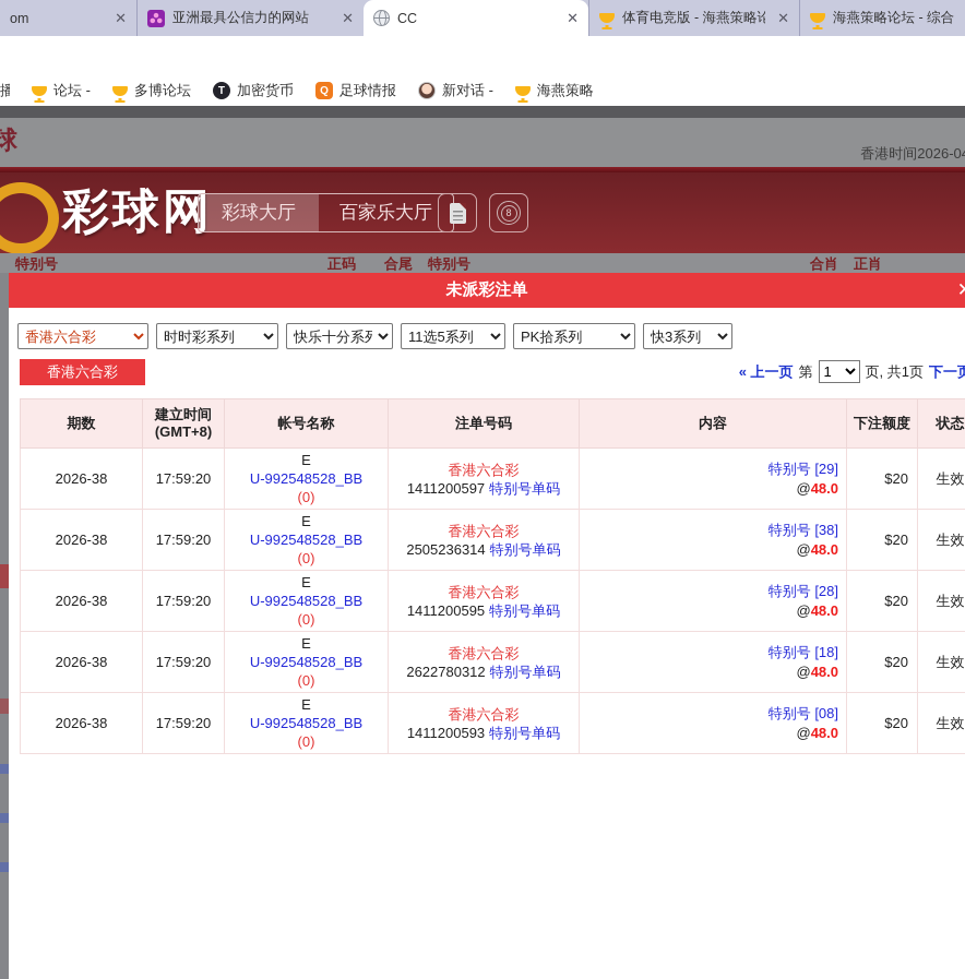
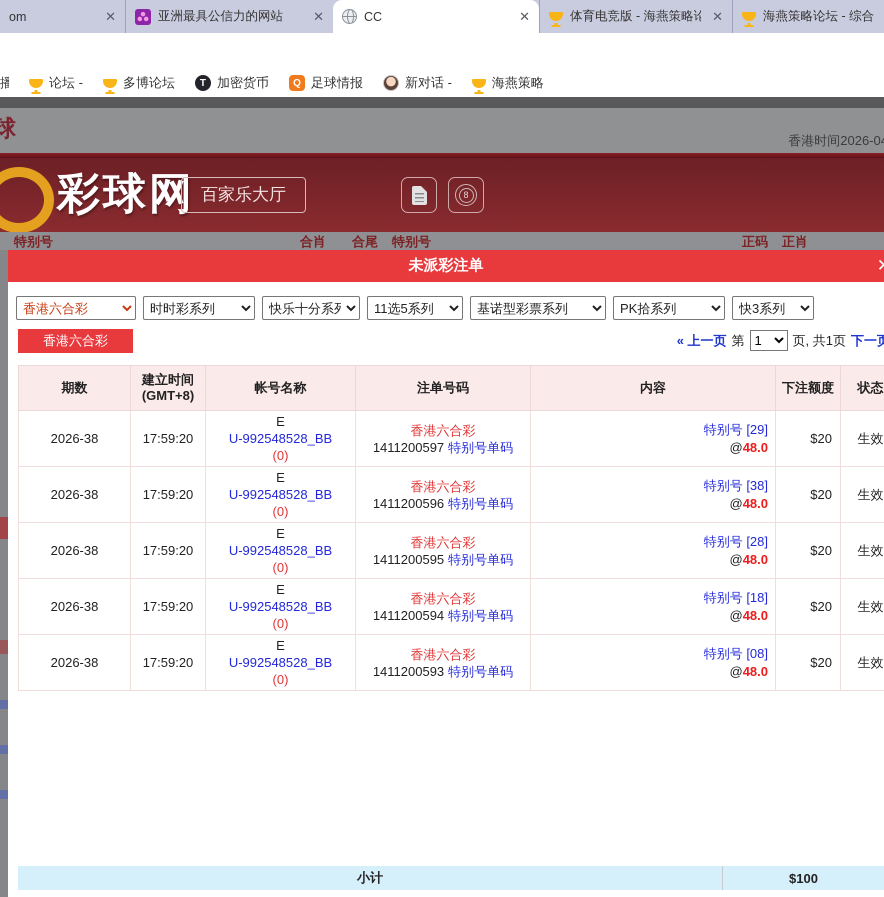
  om
  ✕
  亚洲最具公信力的网站
  ✕
  CC
  ✕
  体育电竞版 - 海燕策略论
  ✕
  海燕策略论坛 - 综合
  播
  论坛 -
  多博论坛
  加密货币
  足球情报
  新对话 -
  海燕策略
  球
  香港时间2026-0
  彩球网
- 彩球大厅
  百家乐大厅
  特别号
- 正码
+ 合肖
  合尾
  特别号
- 合肖
+ 正码
  正肖
  未派彩注单
  香港六合彩
  时时彩系列
  快乐十分系列
  11选5系列
+ 基诺型彩票系列
  PK拾系列
  快3系列
  香港六合彩
  « 上一页
  第
  1
  页, 共1页
  期数	建立时间(GMT+8)	帐号名称	注单号码	内容	下注额度	状态
  2026-38	17:59:20	EU-992548528_BB(0)	香港六合彩1411200597 特别号单码	特别号 [29]@48.0	$20	生效
- 2026-38	17:59:20	EU-992548528_BB(0)	香港六合彩2505236314 特别号单码	特别号 [38]@48.0	$20	生效
+ 2026-38	17:59:20	EU-992548528_BB(0)	香港六合彩1411200596 特别号单码	特别号 [38]@48.0	$20	生效
  2026-38	17:59:20	EU-992548528_BB(0)	香港六合彩1411200595 特别号单码	特别号 [28]@48.0	$20	生效
- 2026-38	17:59:20	EU-992548528_BB(0)	香港六合彩2622780312 特别号单码	特别号 [18]@48.0	$20	生效
+ 2026-38	17:59:20	EU-992548528_BB(0)	香港六合彩1411200594 特别号单码	特别号 [18]@48.0	$20	生效
  2026-38	17:59:20	EU-992548528_BB(0)	香港六合彩1411200593 特别号单码	特别号 [08]@48.0	$20	生效
+ 小计
+ $100
